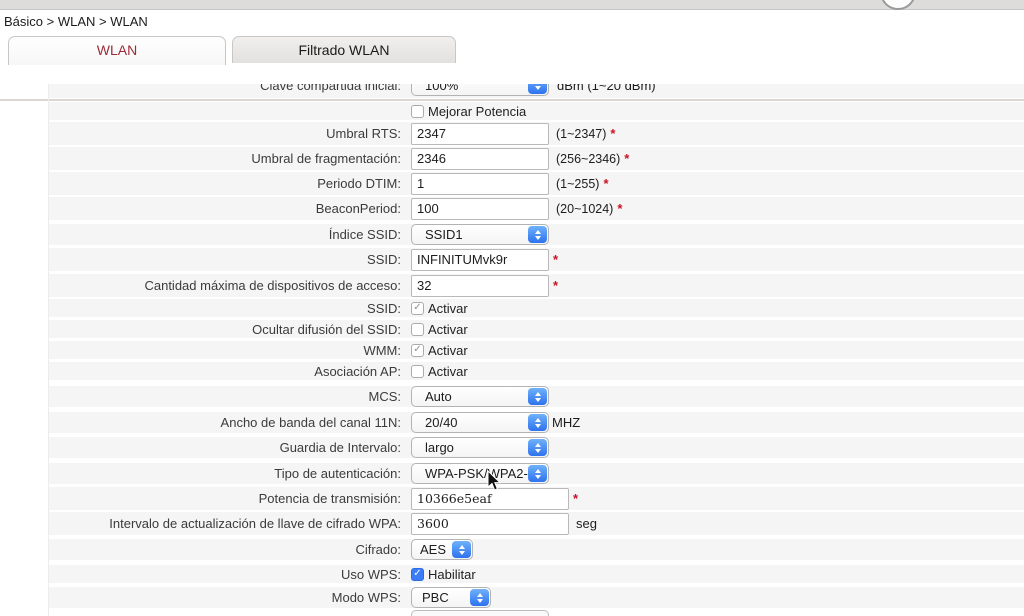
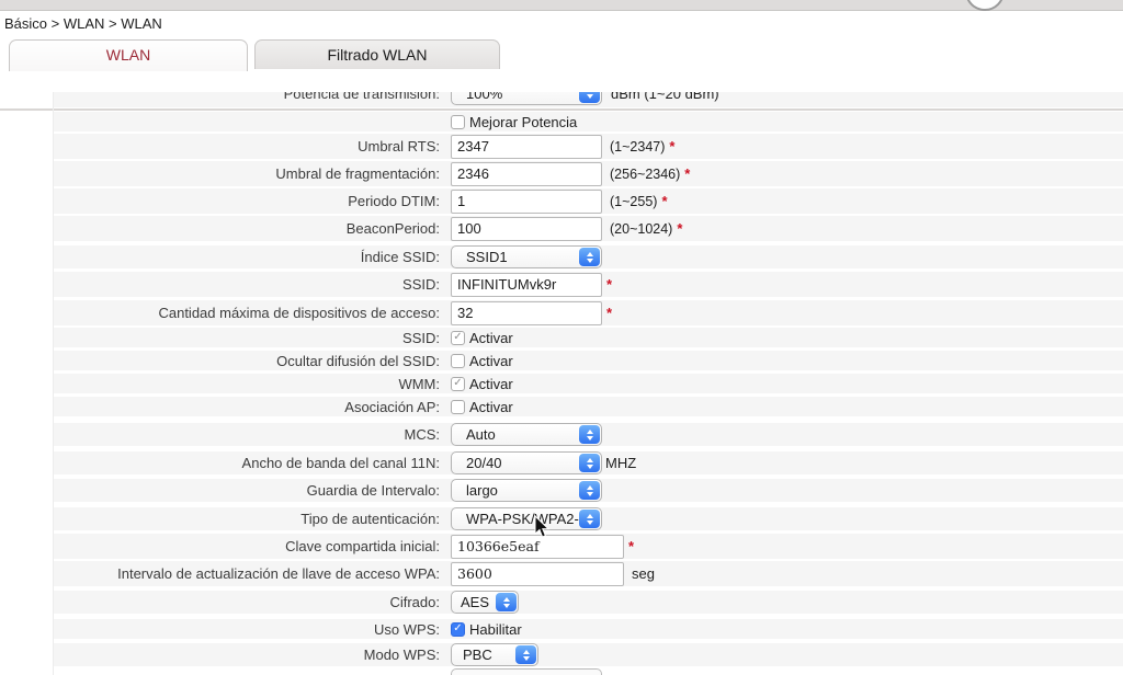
  Básico > WLAN > WLAN
  WLAN
  Filtrado WLAN
- Clave compartida inicial:
+ Potencia de transmisión:
  100%
  dBm (1~20 dBm)
  Mejorar Potencia
  Umbral RTS:
  2347
  (1~2347)
  *
  Umbral de fragmentación:
  2346
  (256~2346)
  *
  Periodo DTIM:
  1
  (1~255)
  *
  BeaconPeriod:
  100
  (20~1024)
  *
  Índice SSID:
  SSID1
  SSID:
  INFINITUMvk9r
  *
  Cantidad máxima de dispositivos de acceso:
  32
  *
  SSID:
  Activar
  Ocultar difusión del SSID:
  Activar
  WMM:
  Activar
  Asociación AP:
  Activar
  MCS:
  Auto
  Ancho de banda del canal 11N:
  20/40
  MHZ
  Guardia de Intervalo:
  largo
  Tipo de autenticación:
  WPA-PSK/WPA2-
- Potencia de transmisión:
+ Clave compartida inicial:
  10366e5eaf
  *
- Intervalo de actualización de llave de cifrado WPA:
+ Intervalo de actualización de llave de acceso WPA:
  3600
  seg
  Cifrado:
  AES
  Uso WPS:
  Habilitar
  Modo WPS:
  PBC
